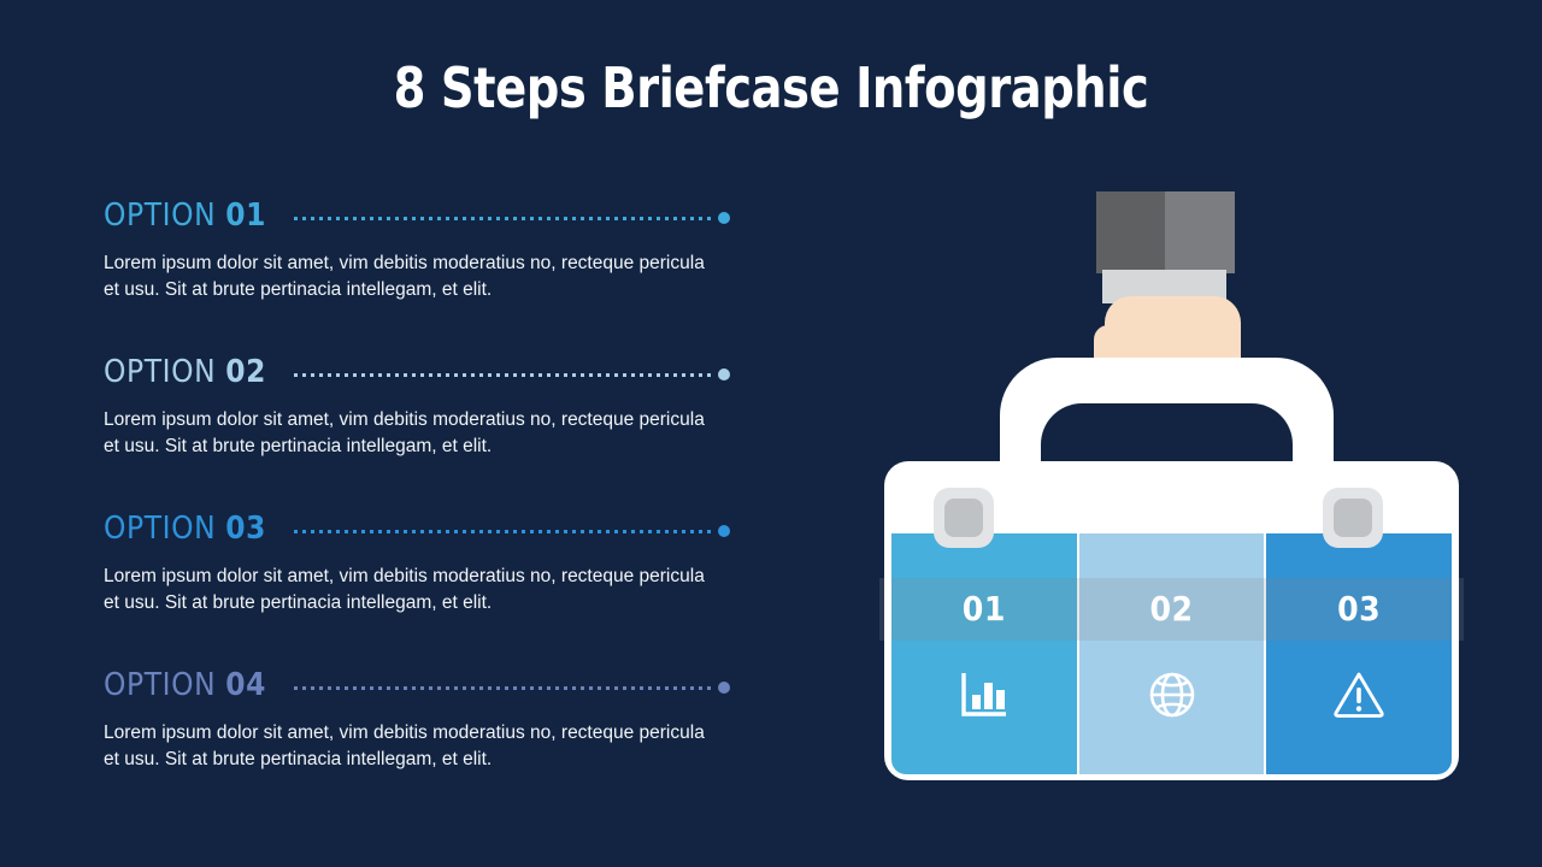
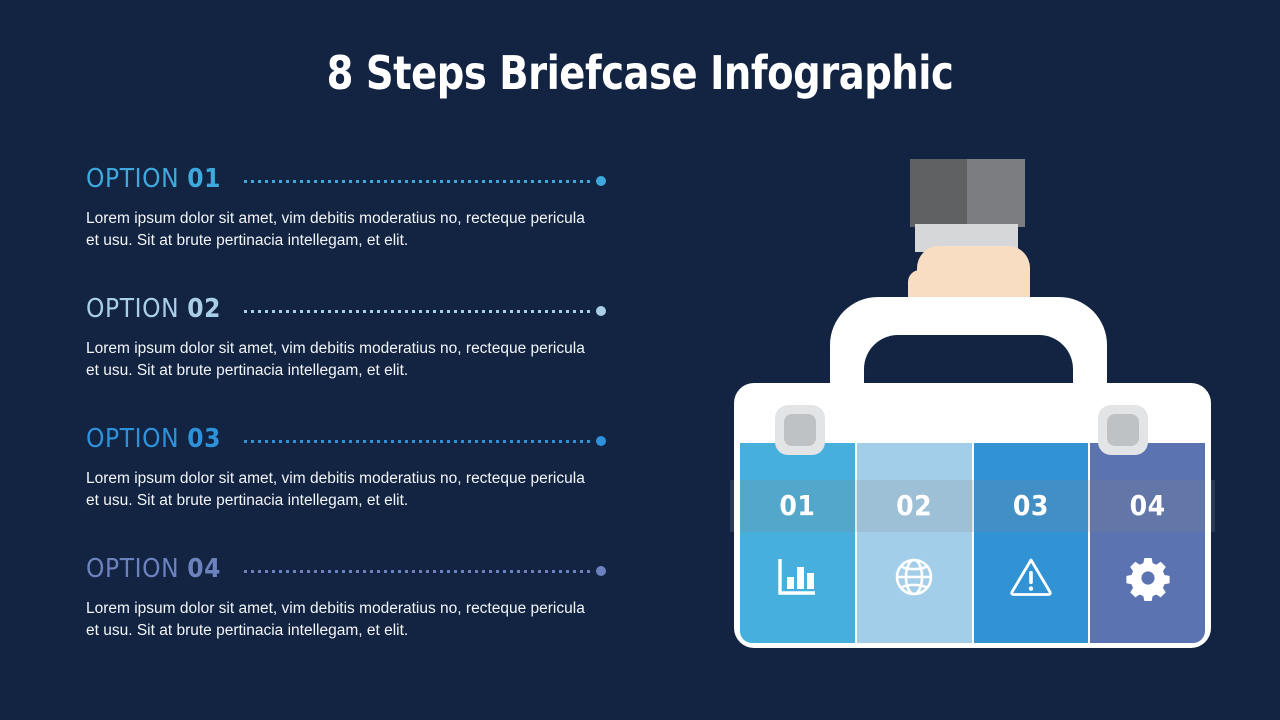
  8 Steps Briefcase Infographic
  OPTION 01
  Lorem ipsum dolor sit amet, vim debitis moderatius no, recteque pericula et usu. Sit at brute pertinacia intellegam, et elit.
  OPTION 02
  Lorem ipsum dolor sit amet, vim debitis moderatius no, recteque pericula et usu. Sit at brute pertinacia intellegam, et elit.
  OPTION 03
  Lorem ipsum dolor sit amet, vim debitis moderatius no, recteque pericula et usu. Sit at brute pertinacia intellegam, et elit.
  OPTION 04
  Lorem ipsum dolor sit amet, vim debitis moderatius no, recteque pericula et usu. Sit at brute pertinacia intellegam, et elit.
  01
  02
  03
+ 04
